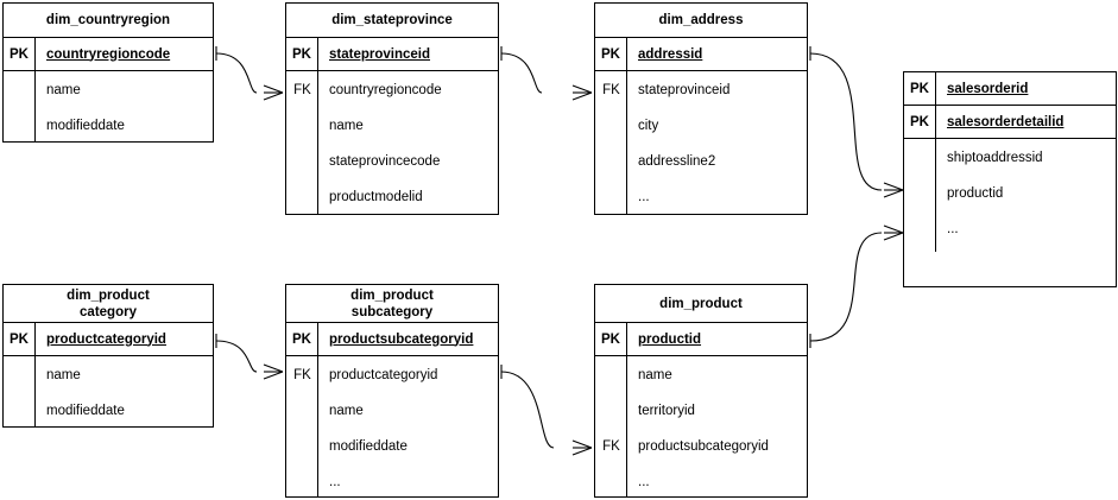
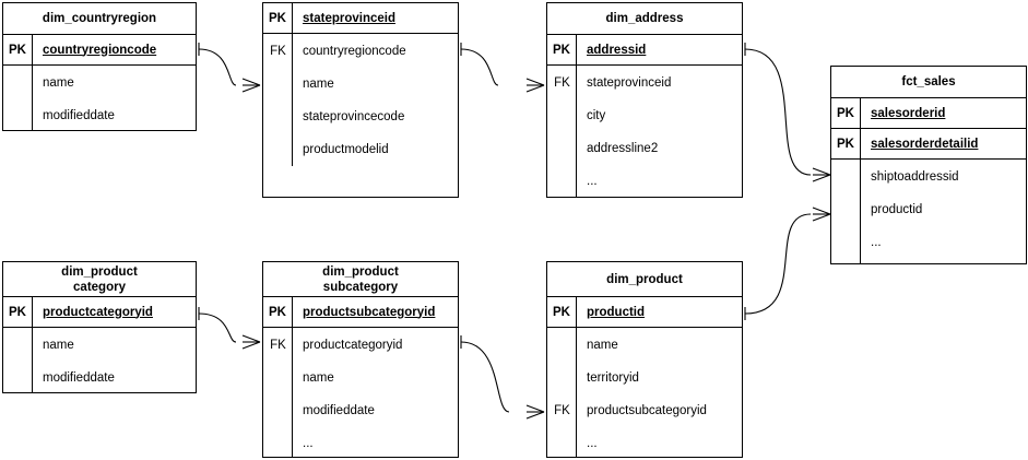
  dim_countryregion
  PK
  countryregioncode
  name
  modifieddate
- dim_stateprovince
  PK
  stateprovinceid
  FK
  countryregioncode
  name
  stateprovincecode
  productmodelid
  dim_address
  PK
  addressid
  FK
  stateprovinceid
  city
  addressline2
  ...
+ fct_sales
  PK
  salesorderid
  PK
  salesorderdetailid
  shiptoaddressid
  productid
  ...
  dim_product
  category
  PK
  productcategoryid
  name
  modifieddate
  dim_product
  subcategory
  PK
  productsubcategoryid
  FK
  productcategoryid
  name
  modifieddate
  ...
  dim_product
  PK
  productid
  FK
  name
  territoryid
  productsubcategoryid
  ...
